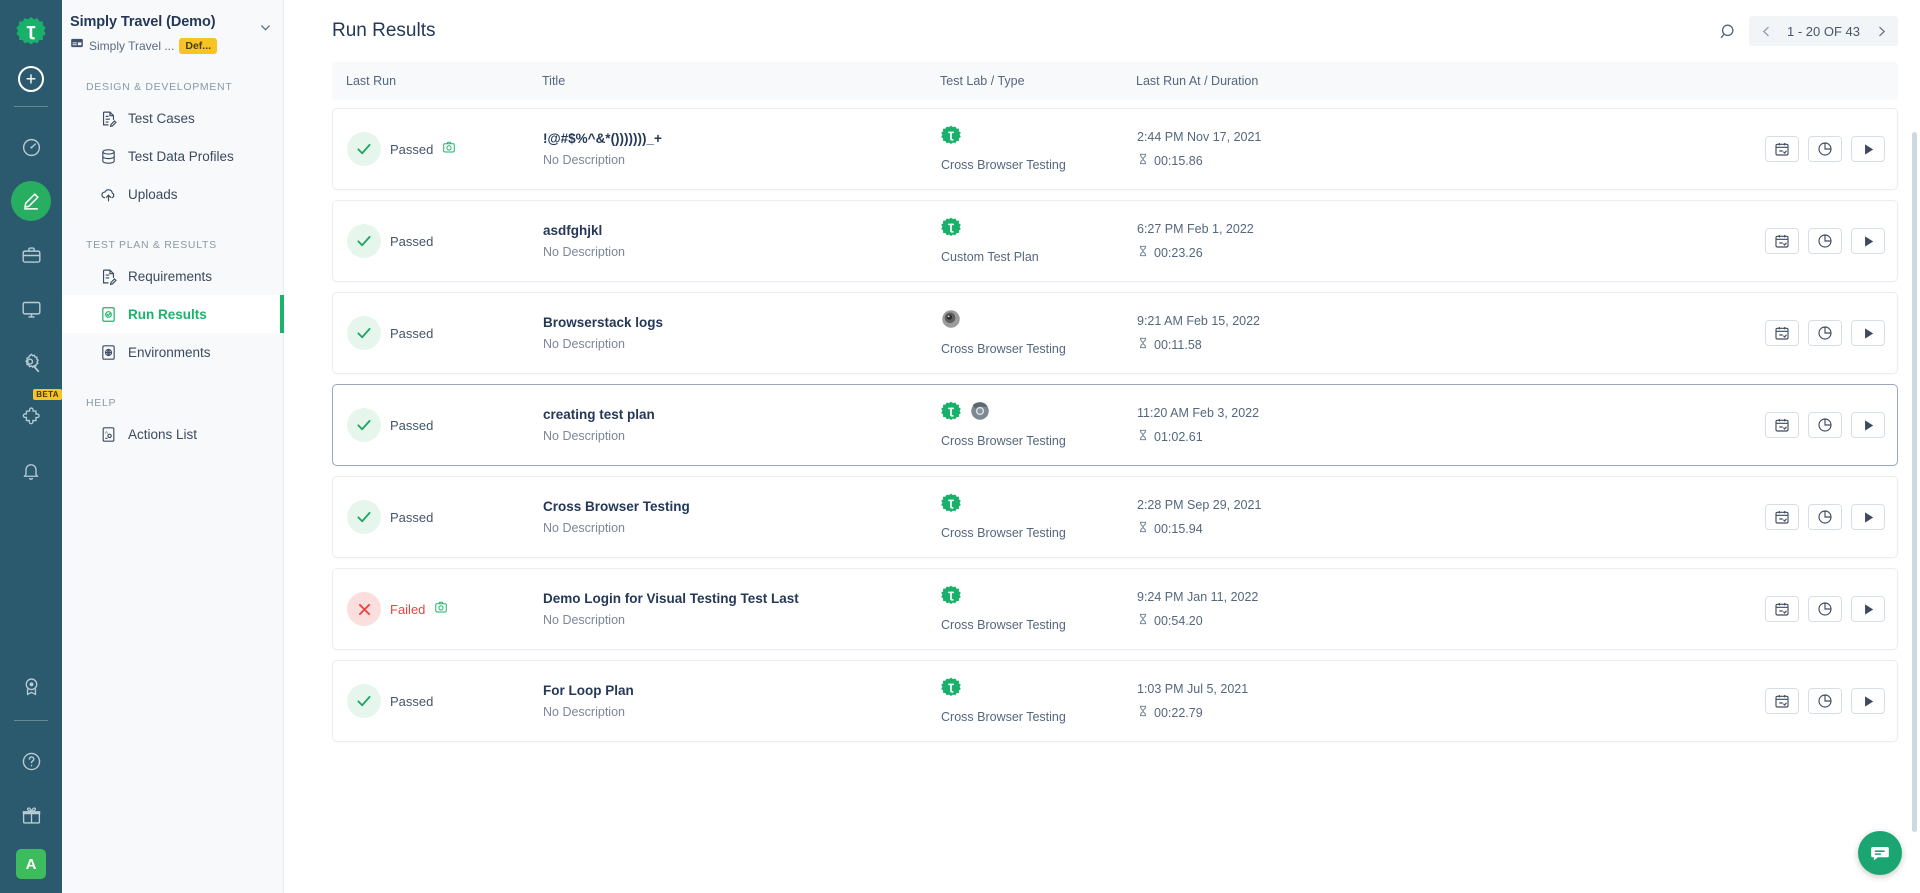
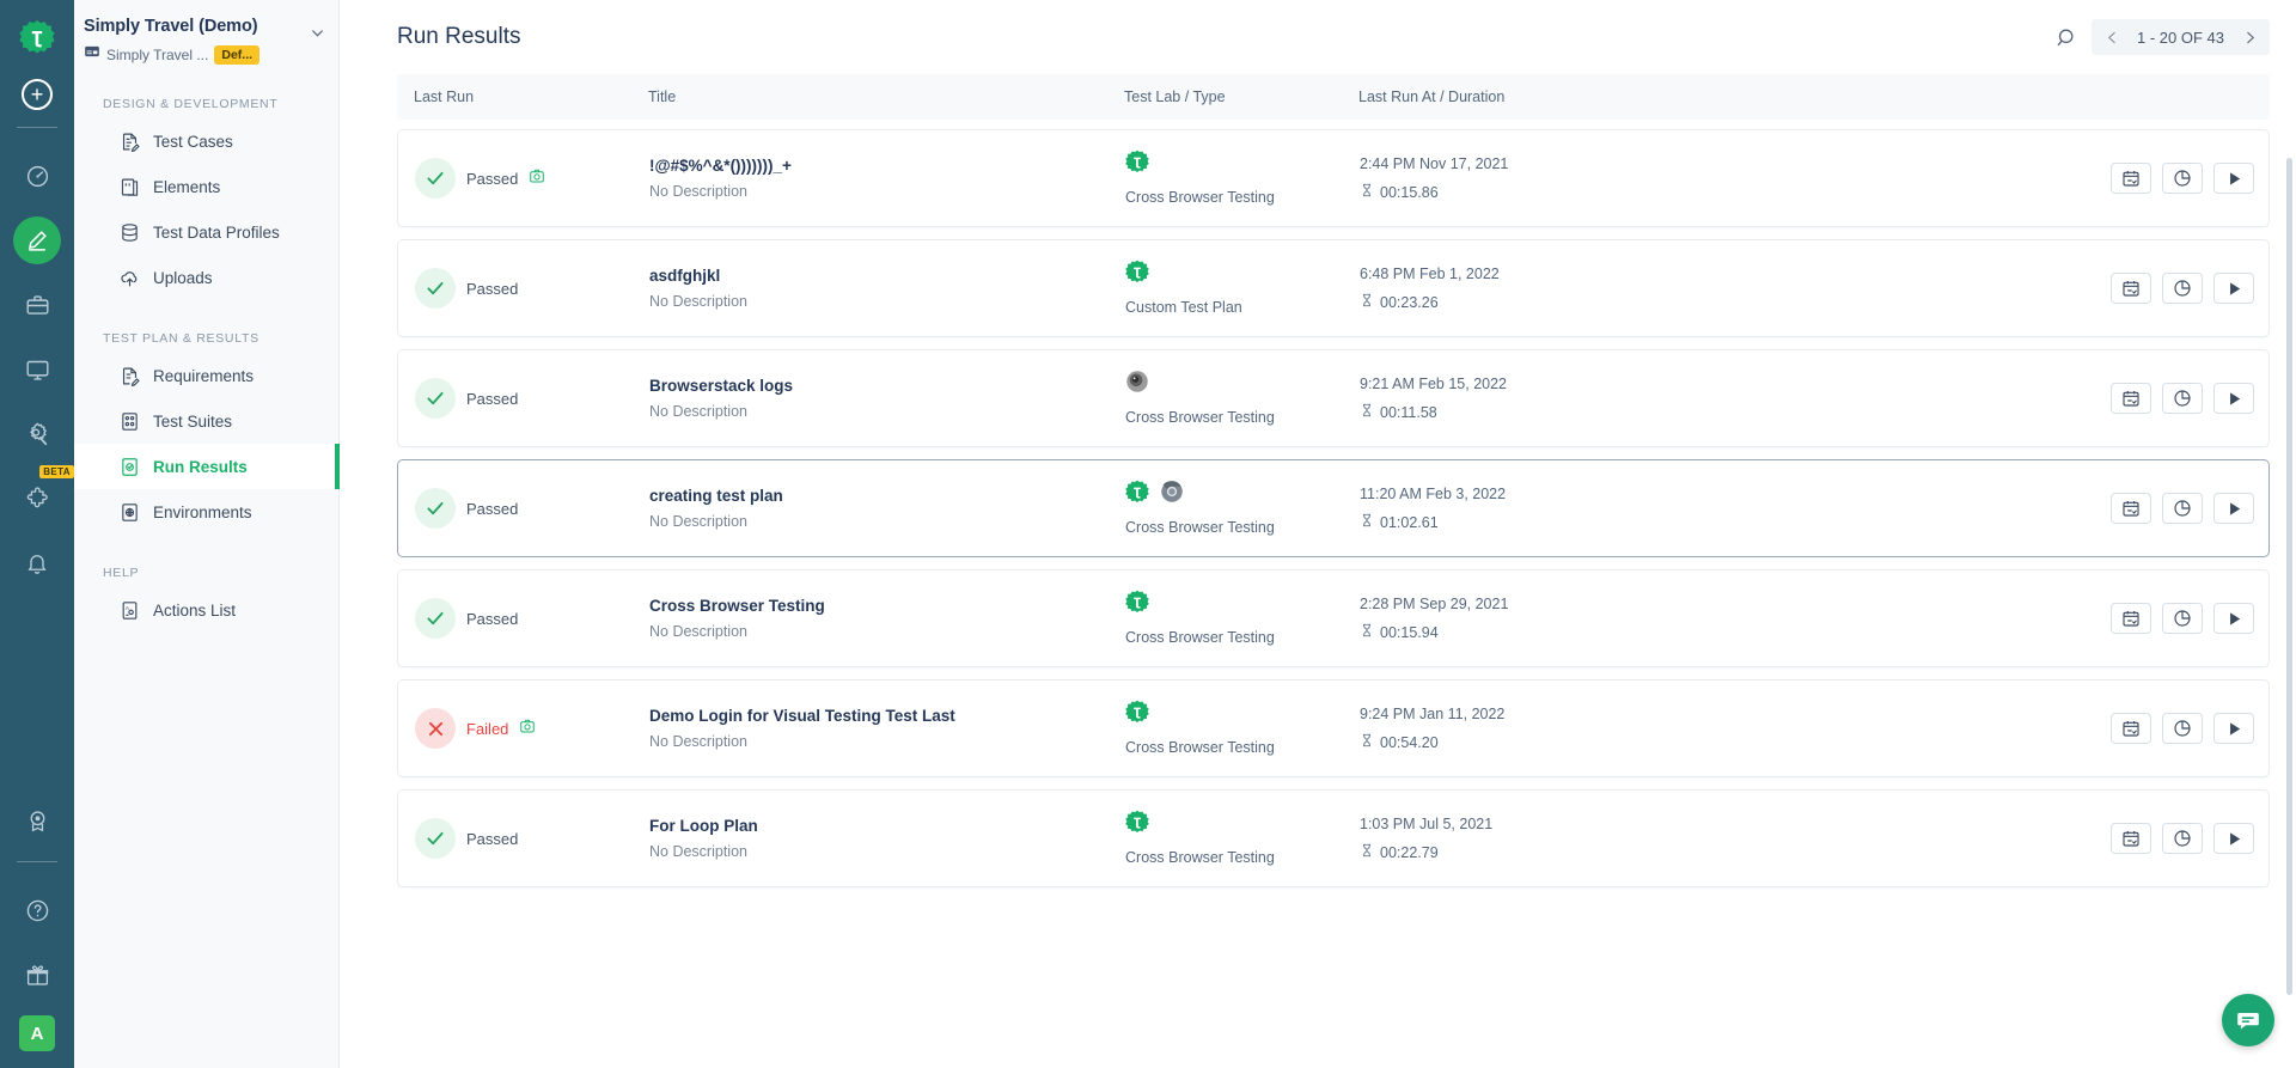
  +
  BETA
  A
  Simply Travel (Demo)
  Simply Travel ...
  Def...
  DESIGN & DEVELOPMENT
  Test Cases
+ Elements
  Test Data Profiles
  Uploads
  TEST PLAN & RESULTS
  Requirements
+ Test Suites
  Run Results
  Environments
  HELP
  Actions List
  Run Results
  1 - 20 OF 43
  Last Run
  Title
  Test Lab / Type
  Last Run At / Duration
  Passed
  !@#$%^&*()))))))_+
  No Description
  Cross Browser Testing
  2:44 PM Nov 17, 2021
  00:15.86
  Passed
  asdfghjkl
  No Description
  Custom Test Plan
- 6:27 PM Feb 1, 2022
+ 6:48 PM Feb 1, 2022
  00:23.26
  Passed
  Browserstack logs
  No Description
  Cross Browser Testing
  9:21 AM Feb 15, 2022
  00:11.58
  Passed
  creating test plan
  No Description
  Cross Browser Testing
  11:20 AM Feb 3, 2022
  01:02.61
  Passed
  Cross Browser Testing
  No Description
  Cross Browser Testing
  2:28 PM Sep 29, 2021
  00:15.94
  Failed
  Demo Login for Visual Testing Test Last
  No Description
  Cross Browser Testing
  9:24 PM Jan 11, 2022
  00:54.20
  Passed
  For Loop Plan
  No Description
  Cross Browser Testing
  1:03 PM Jul 5, 2021
  00:22.79
